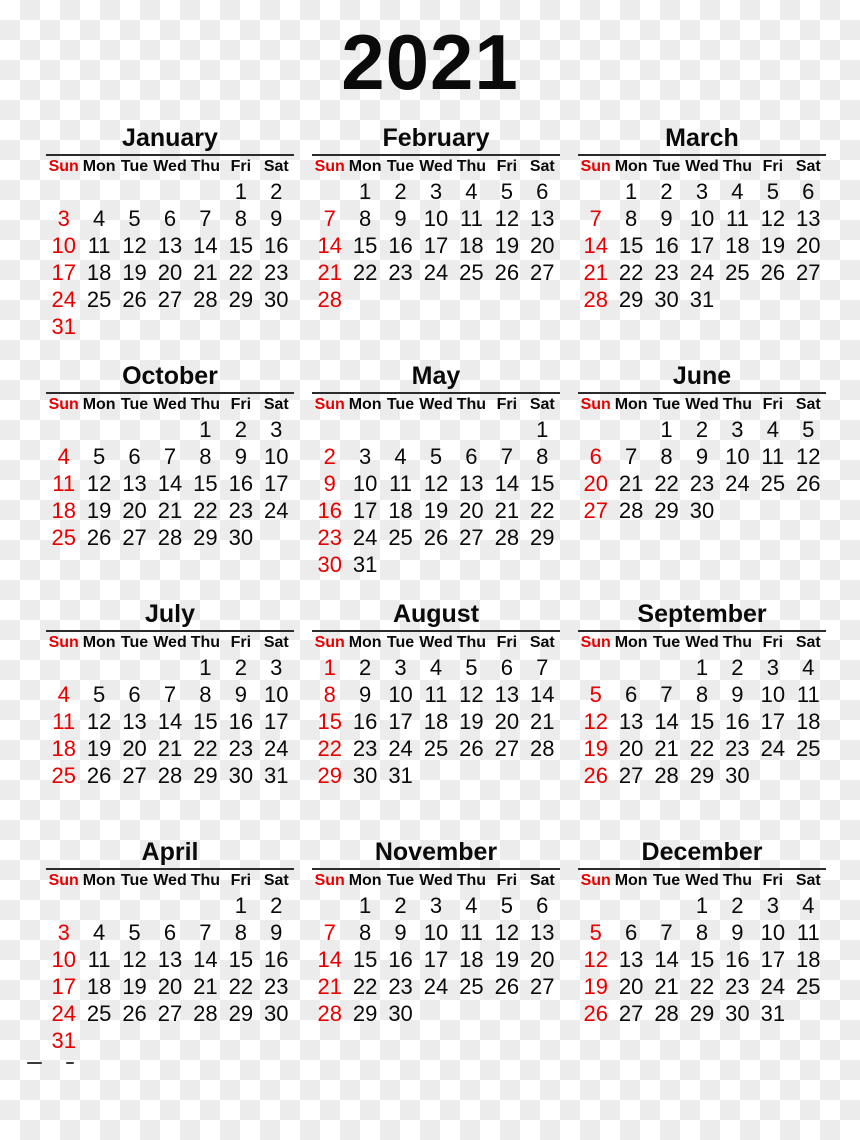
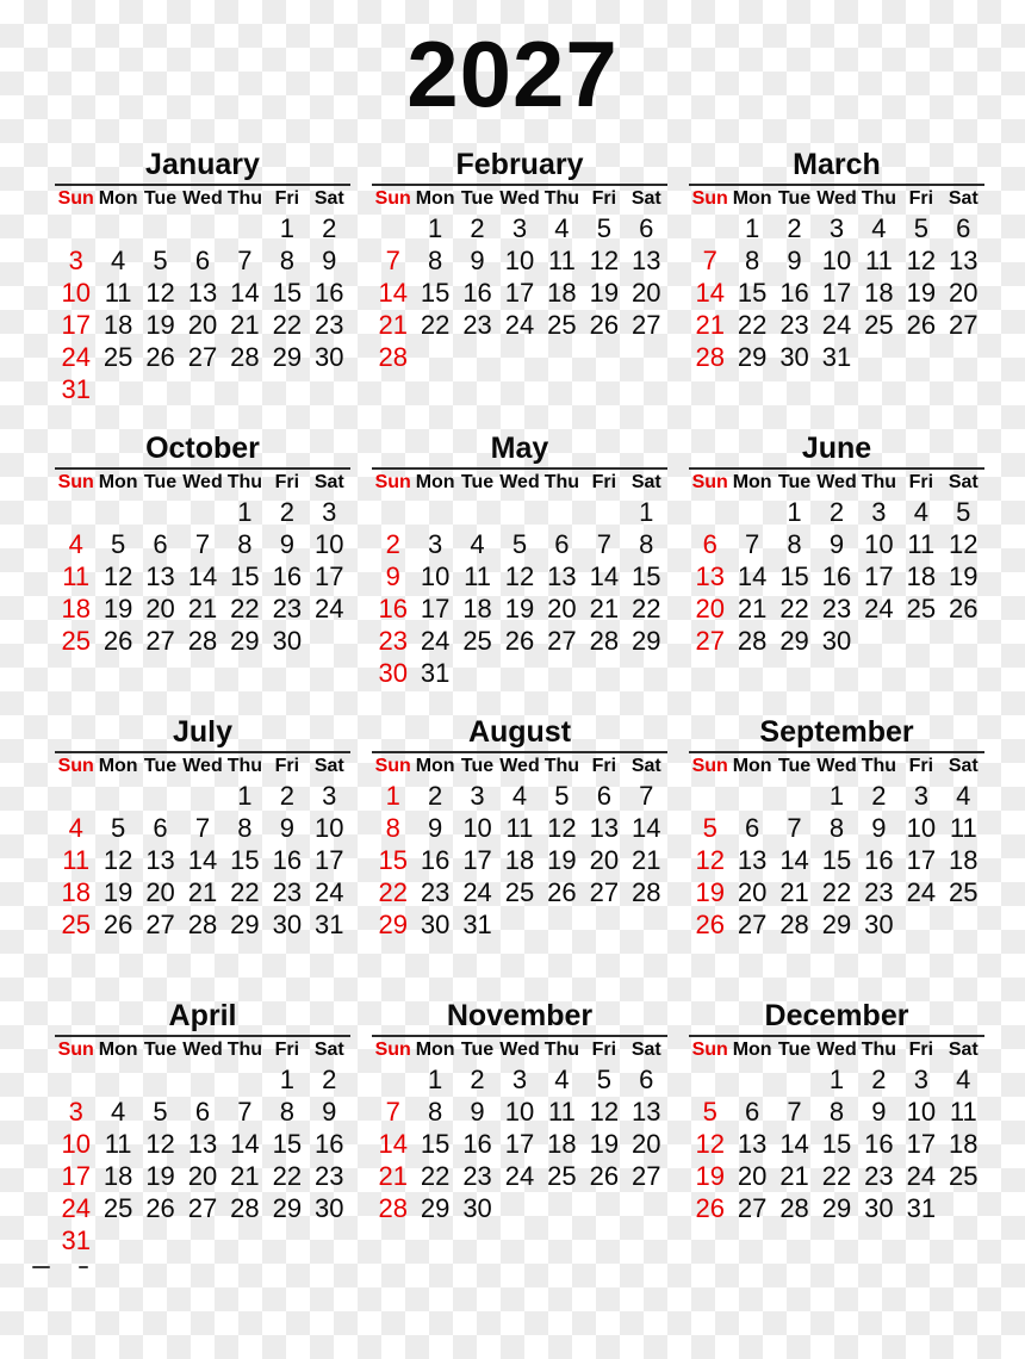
- 2021
+ 2027
  January
  Sun	Mon	Tue	Wed	Thu	Fri	Sat
  					1	2
  3	4	5	6	7	8	9
  10	11	12	13	14	15	16
  17	18	19	20	21	22	23
  24	25	26	27	28	29	30
  31
  February
  Sun	Mon	Tue	Wed	Thu	Fri	Sat
  	1	2	3	4	5	6
  7	8	9	10	11	12	13
  14	15	16	17	18	19	20
  21	22	23	24	25	26	27
  28
  March
  Sun	Mon	Tue	Wed	Thu	Fri	Sat
  	1	2	3	4	5	6
  7	8	9	10	11	12	13
  14	15	16	17	18	19	20
  21	22	23	24	25	26	27
  28	29	30	31
  October
  Sun	Mon	Tue	Wed	Thu	Fri	Sat
  				1	2	3
  4	5	6	7	8	9	10
  11	12	13	14	15	16	17
  18	19	20	21	22	23	24
  25	26	27	28	29	30
  May
  Sun	Mon	Tue	Wed	Thu	Fri	Sat
  						1
  2	3	4	5	6	7	8
  9	10	11	12	13	14	15
  16	17	18	19	20	21	22
  23	24	25	26	27	28	29
  30	31
  June
  Sun	Mon	Tue	Wed	Thu	Fri	Sat
  		1	2	3	4	5
  6	7	8	9	10	11	12
+ 13	14	15	16	17	18	19
  20	21	22	23	24	25	26
  27	28	29	30
  July
  Sun	Mon	Tue	Wed	Thu	Fri	Sat
  				1	2	3
  4	5	6	7	8	9	10
  11	12	13	14	15	16	17
  18	19	20	21	22	23	24
  25	26	27	28	29	30	31
  August
  Sun	Mon	Tue	Wed	Thu	Fri	Sat
  1	2	3	4	5	6	7
  8	9	10	11	12	13	14
  15	16	17	18	19	20	21
  22	23	24	25	26	27	28
  29	30	31
  September
  Sun	Mon	Tue	Wed	Thu	Fri	Sat
  			1	2	3	4
  5	6	7	8	9	10	11
  12	13	14	15	16	17	18
  19	20	21	22	23	24	25
  26	27	28	29	30
  April
  Sun	Mon	Tue	Wed	Thu	Fri	Sat
  					1	2
  3	4	5	6	7	8	9
  10	11	12	13	14	15	16
  17	18	19	20	21	22	23
  24	25	26	27	28	29	30
  31
  November
  Sun	Mon	Tue	Wed	Thu	Fri	Sat
  	1	2	3	4	5	6
  7	8	9	10	11	12	13
  14	15	16	17	18	19	20
  21	22	23	24	25	26	27
  28	29	30
  December
  Sun	Mon	Tue	Wed	Thu	Fri	Sat
  			1	2	3	4
  5	6	7	8	9	10	11
  12	13	14	15	16	17	18
  19	20	21	22	23	24	25
  26	27	28	29	30	31
